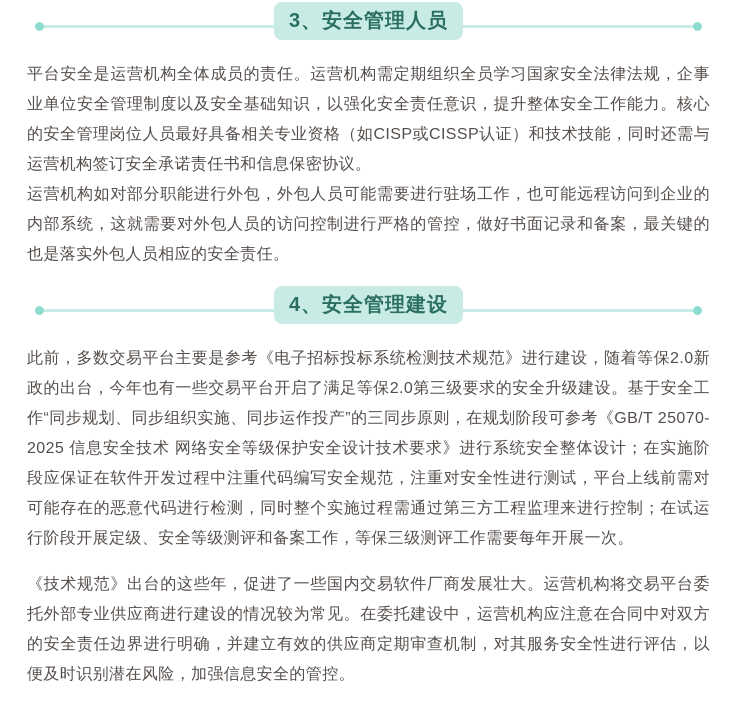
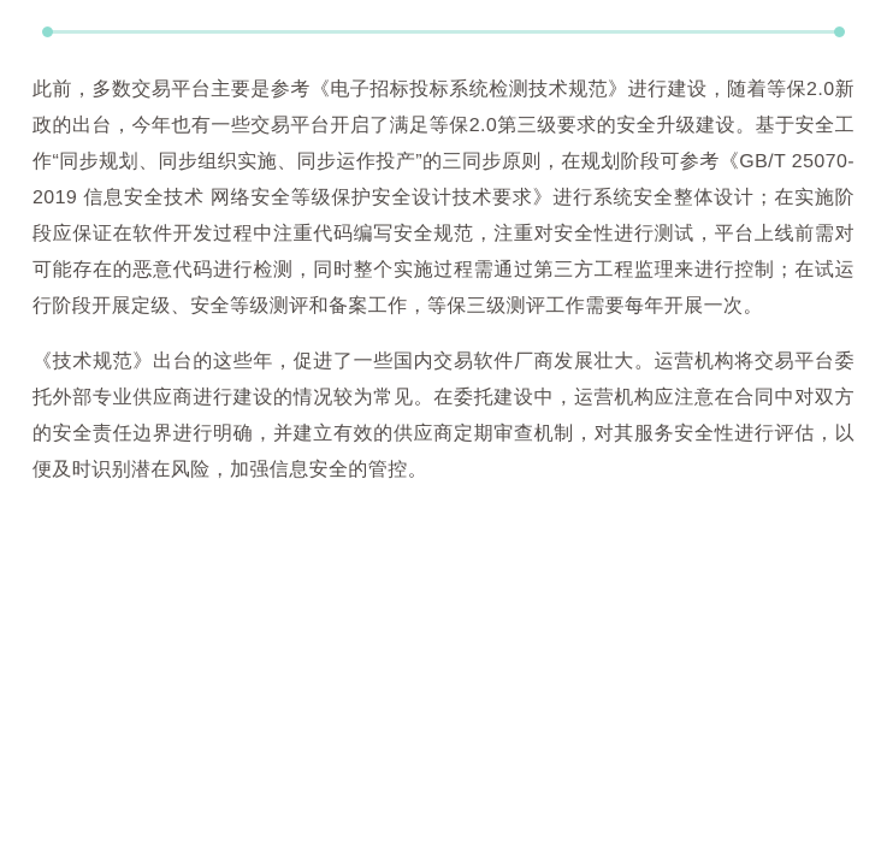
- 3、安全管理人员
- 平台安全是运营机构全体成员的责任。运营机构需定期组织全员学习国家安全法律法规，企事业单位安全管理制度以及安全基础知识，以强化安全责任意识，提升整体安全工作能力。核心的安全管理岗位人员最好具备相关专业资格（如CISP或CISSP认证）和技术技能，同时还需与运营机构签订安全承诺责任书和信息保密协议。
- 运营机构如对部分职能进行外包，外包人员可能需要进行驻场工作，也可能远程访问到企业的内部系统，这就需要对外包人员的访问控制进行严格的管控，做好书面记录和备案，最关键的也是落实外包人员相应的安全责任。
- 4、安全管理建设
- 此前，多数交易平台主要是参考《电子招标投标系统检测技术规范》进行建设，随着等保2.0新政的出台，今年也有一些交易平台开启了满足等保2.0第三级要求的安全升级建设。基于安全工作“同步规划、同步组织实施、同步运作投产”的三同步原则，在规划阶段可参考《GB/T 25070-2025 信息安全技术 网络安全等级保护安全设计技术要求》进行系统安全整体设计；在实施阶段应保证在软件开发过程中注重代码编写安全规范，注重对安全性进行测试，平台上线前需对可能存在的恶意代码进行检测，同时整个实施过程需通过第三方工程监理来进行控制；在试运行阶段开展定级、安全等级测评和备案工作，等保三级测评工作需要每年开展一次。
+ 此前，多数交易平台主要是参考《电子招标投标系统检测技术规范》进行建设，随着等保2.0新政的出台，今年也有一些交易平台开启了满足等保2.0第三级要求的安全升级建设。基于安全工作“同步规划、同步组织实施、同步运作投产”的三同步原则，在规划阶段可参考《GB/T 25070-2019 信息安全技术 网络安全等级保护安全设计技术要求》进行系统安全整体设计；在实施阶段应保证在软件开发过程中注重代码编写安全规范，注重对安全性进行测试，平台上线前需对可能存在的恶意代码进行检测，同时整个实施过程需通过第三方工程监理来进行控制；在试运行阶段开展定级、安全等级测评和备案工作，等保三级测评工作需要每年开展一次。
  《技术规范》出台的这些年，促进了一些国内交易软件厂商发展壮大。运营机构将交易平台委托外部专业供应商进行建设的情况较为常见。在委托建设中，运营机构应注意在合同中对双方的安全责任边界进行明确，并建立有效的供应商定期审查机制，对其服务安全性进行评估，以便及时识别潜在风险，加强信息安全的管控。
